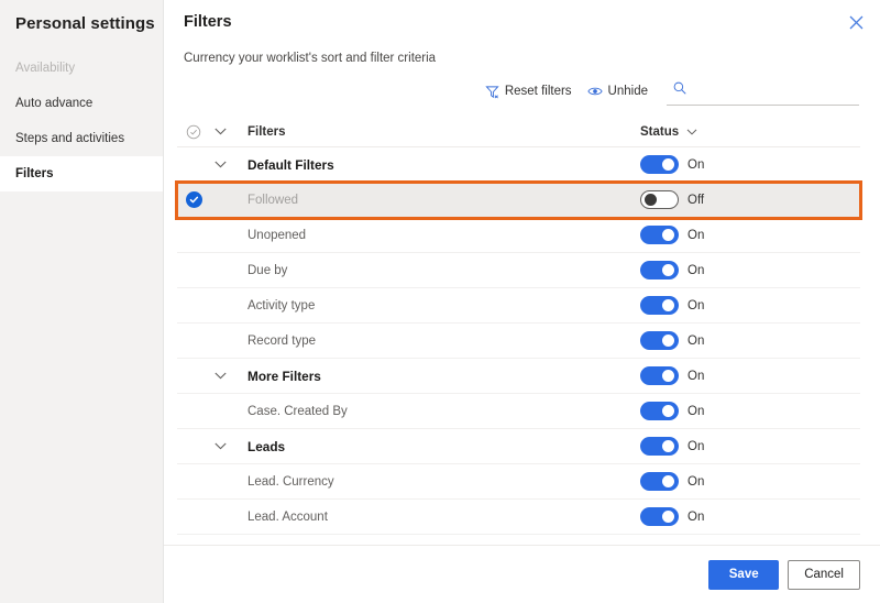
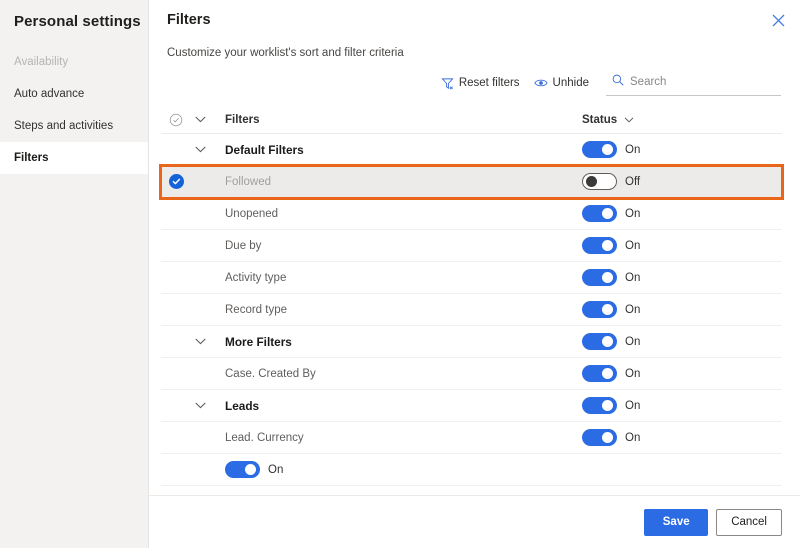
  Personal settings
  Availability
  Auto advance
  Steps and activities
  Filters
  Filters
- Currency your worklist's sort and filter criteria
+ Customize your worklist's sort and filter criteria
  Reset filters
  Unhide
+ Search
  Filters
  Status
  Default Filters
  On
  Followed
  Off
  Unopened
  On
  Due by
  On
  Activity type
  On
  Record type
  On
  More Filters
  On
  Case. Created By
  On
  Leads
  On
  Lead. Currency
  On
- Lead. Account
  On
  Save
  Cancel
